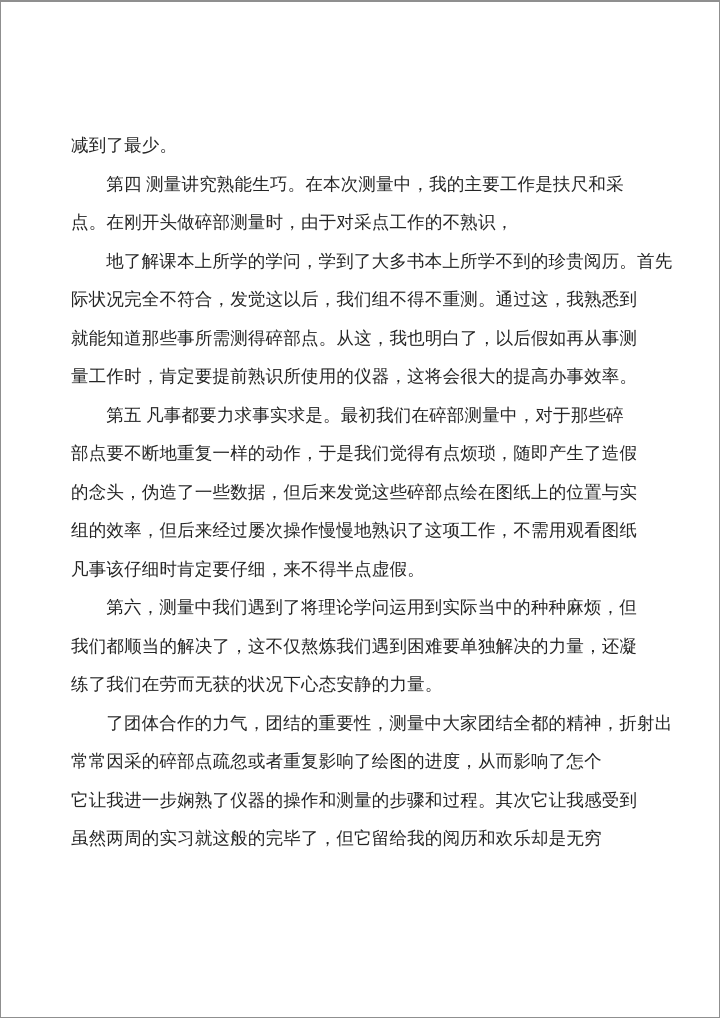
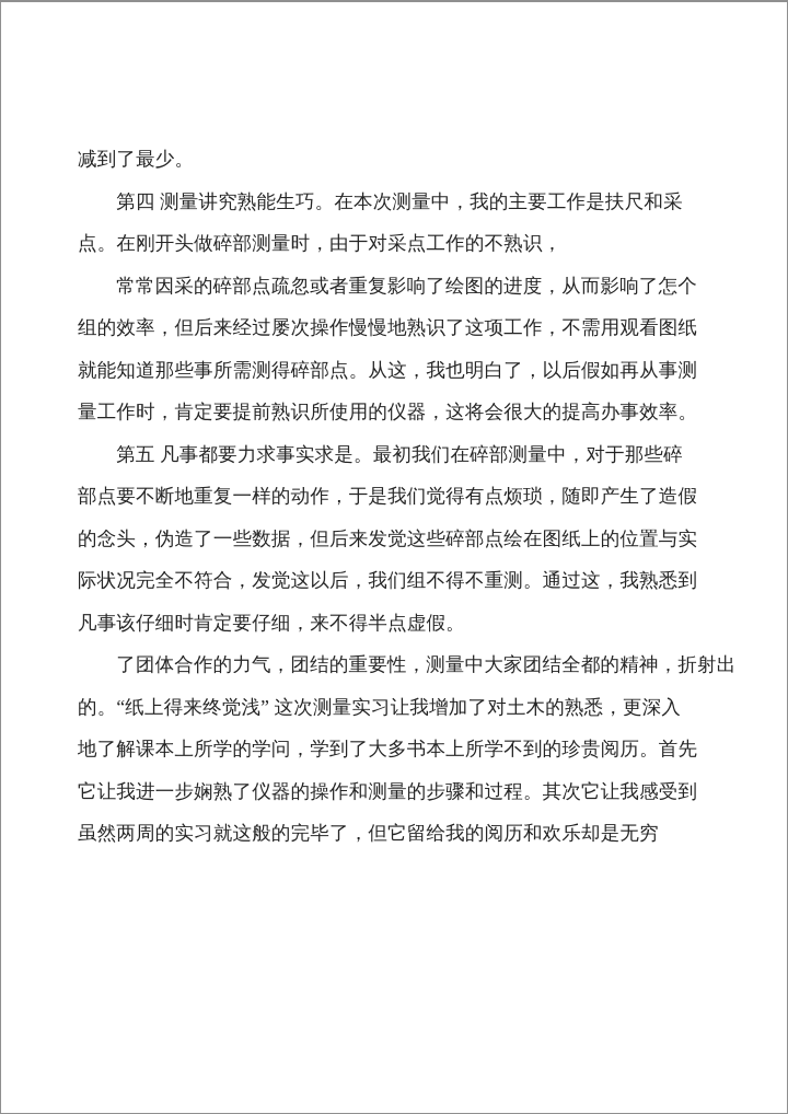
  减到了最少。
  第四 测量讲究熟能生巧。在本次测量中，我的主要工作是扶尺和采
  点。在刚开头做碎部测量时，由于对采点工作的不熟识，
- 地了解课本上所学的学问，学到了大多书本上所学不到的珍贵阅历。首先
+ 常常因采的碎部点疏忽或者重复影响了绘图的进度，从而影响了怎个
- 际状况完全不符合，发觉这以后，我们组不得不重测。通过这，我熟悉到
+ 组的效率，但后来经过屡次操作慢慢地熟识了这项工作，不需用观看图纸
  就能知道那些事所需测得碎部点。从这，我也明白了，以后假如再从事测
  量工作时，肯定要提前熟识所使用的仪器，这将会很大的提高办事效率。
  第五 凡事都要力求事实求是。最初我们在碎部测量中，对于那些碎
  部点要不断地重复一样的动作，于是我们觉得有点烦琐，随即产生了造假
  的念头，伪造了一些数据，但后来发觉这些碎部点绘在图纸上的位置与实
- 组的效率，但后来经过屡次操作慢慢地熟识了这项工作，不需用观看图纸
+ 际状况完全不符合，发觉这以后，我们组不得不重测。通过这，我熟悉到
  凡事该仔细时肯定要仔细，来不得半点虚假。
- 第六，测量中我们遇到了将理论学问运用到实际当中的种种麻烦，但
- 我们都顺当的解决了，这不仅熬炼我们遇到困难要单独解决的力量，还凝
- 练了我们在劳而无获的状况下心态安静的力量。
  了团体合作的力气，团结的重要性，测量中大家团结全都的精神，折射出
+ 的。“纸上得来终觉浅” 这次测量实习让我增加了对土木的熟悉，更深入
- 常常因采的碎部点疏忽或者重复影响了绘图的进度，从而影响了怎个
+ 地了解课本上所学的学问，学到了大多书本上所学不到的珍贵阅历。首先
  它让我进一步娴熟了仪器的操作和测量的步骤和过程。其次它让我感受到
  虽然两周的实习就这般的完毕了，但它留给我的阅历和欢乐却是无穷
